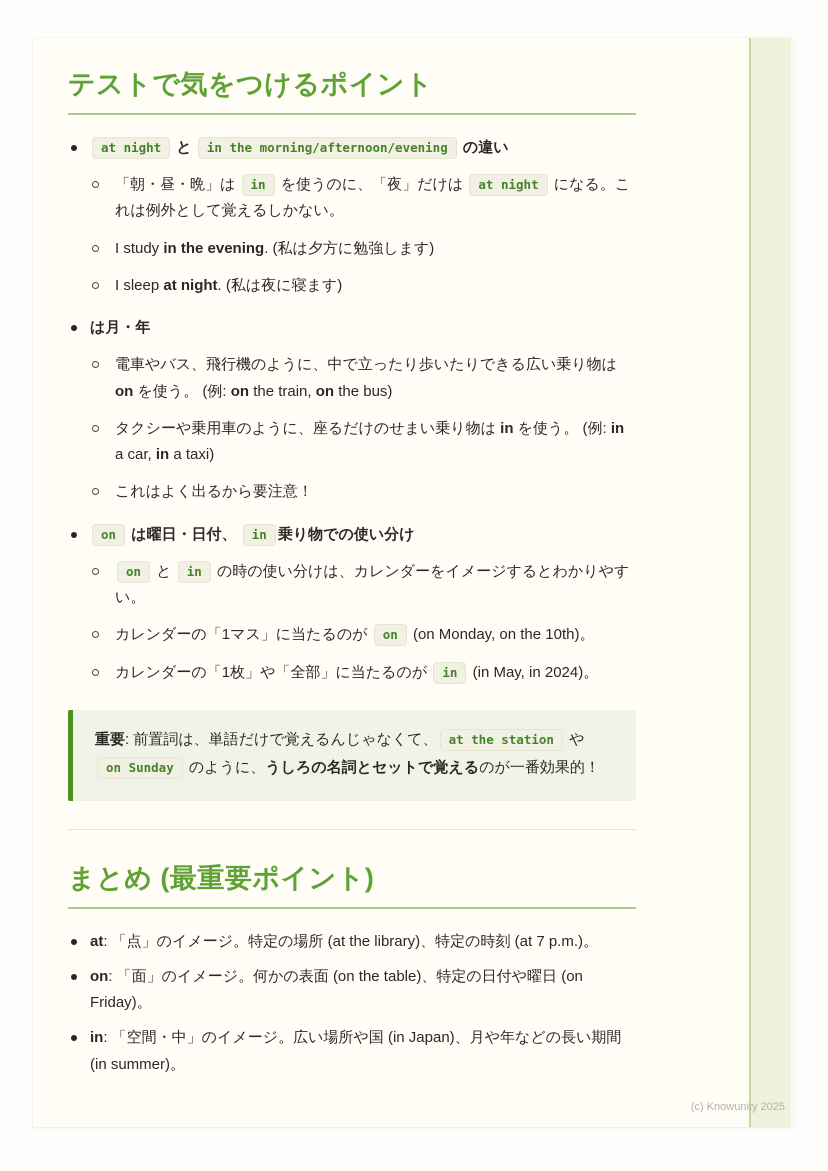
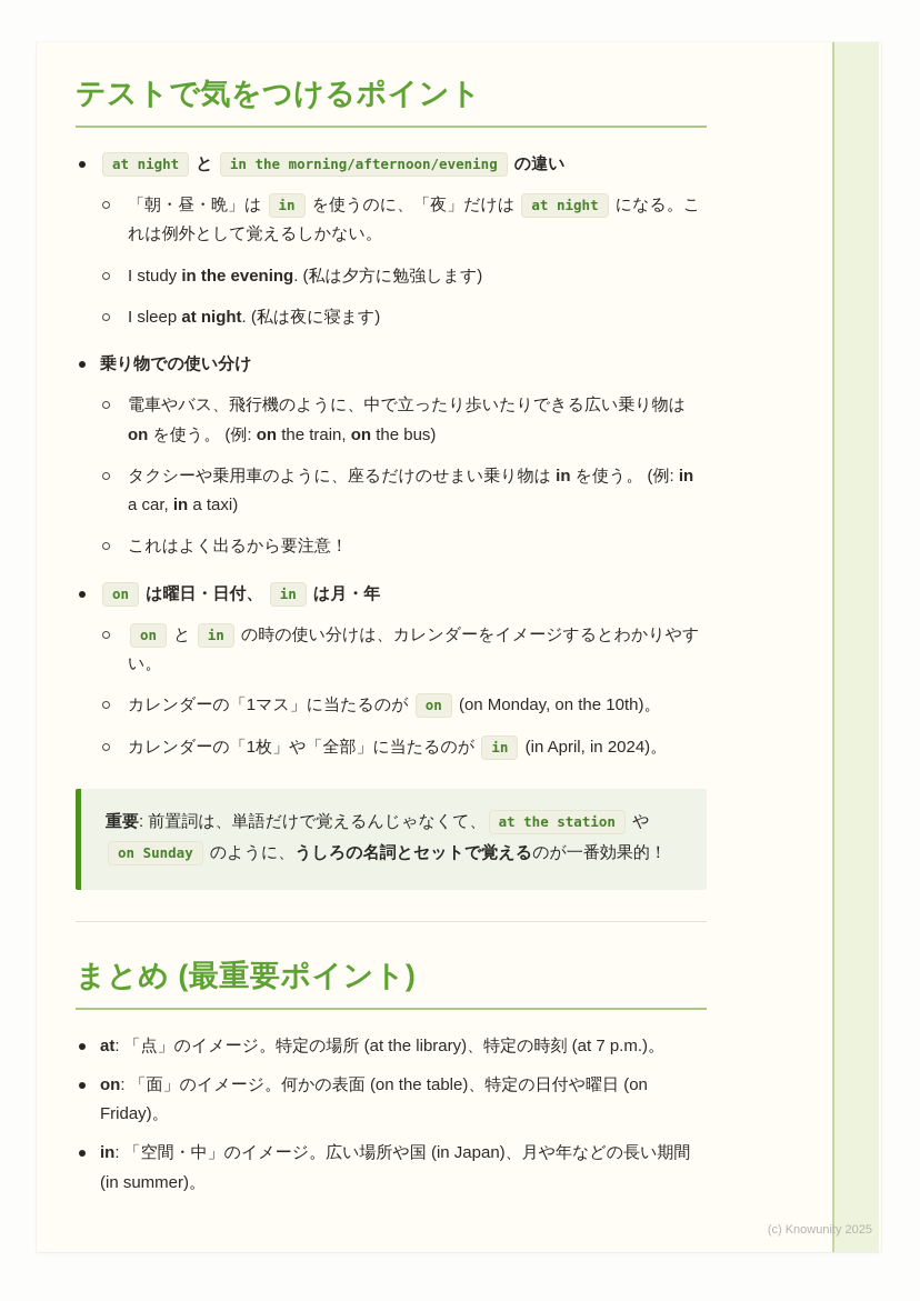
  テストで気をつけるポイント
  at night と in the morning/afternoon/evening の違い
  「朝・昼・晩」は in を使うのに、「夜」だけは at night になる。これは例外として覚えるしかない。
  I study in the evening. (私は夕方に勉強します)
  I sleep at night. (私は夜に寝ます)
- は月・年
+ 乗り物での使い分け
  電車やバス、飛行機のように、中で立ったり歩いたりできる広い乗り物は on を使う。 (例: on the train, on the bus)
  タクシーや乗用車のように、座るだけのせまい乗り物は in を使う。 (例: in a car, in a taxi)
  これはよく出るから要注意！
- on は曜日・日付、 in 乗り物での使い分け
+ on は曜日・日付、 in は月・年
  on と in の時の使い分けは、カレンダーをイメージするとわかりやすい。
  カレンダーの「1マス」に当たるのが on (on Monday, on the 10th)。
- カレンダーの「1枚」や「全部」に当たるのが in (in May, in 2024)。
+ カレンダーの「1枚」や「全部」に当たるのが in (in April, in 2024)。
  重要: 前置詞は、単語だけで覚えるんじゃなくて、 at the station や on Sunday のように、うしろの名詞とセットで覚えるのが一番効果的！
  まとめ (最重要ポイント)
  at: 「点」のイメージ。特定の場所 (at the library)、特定の時刻 (at 7 p.m.)。
  on: 「面」のイメージ。何かの表面 (on the table)、特定の日付や曜日 (on Friday)。
  in: 「空間・中」のイメージ。広い場所や国 (in Japan)、月や年などの長い期間 (in summer)。
  (c) Knowunity 2025
